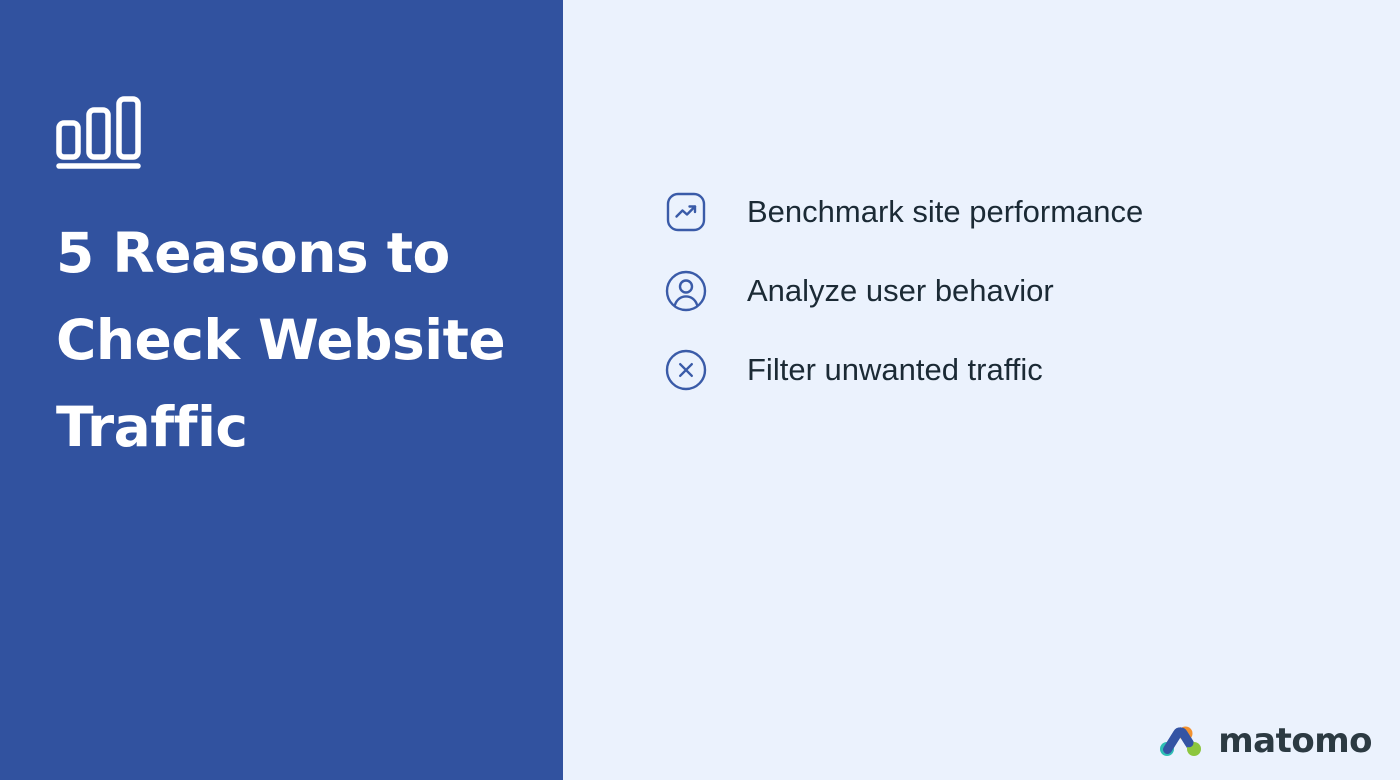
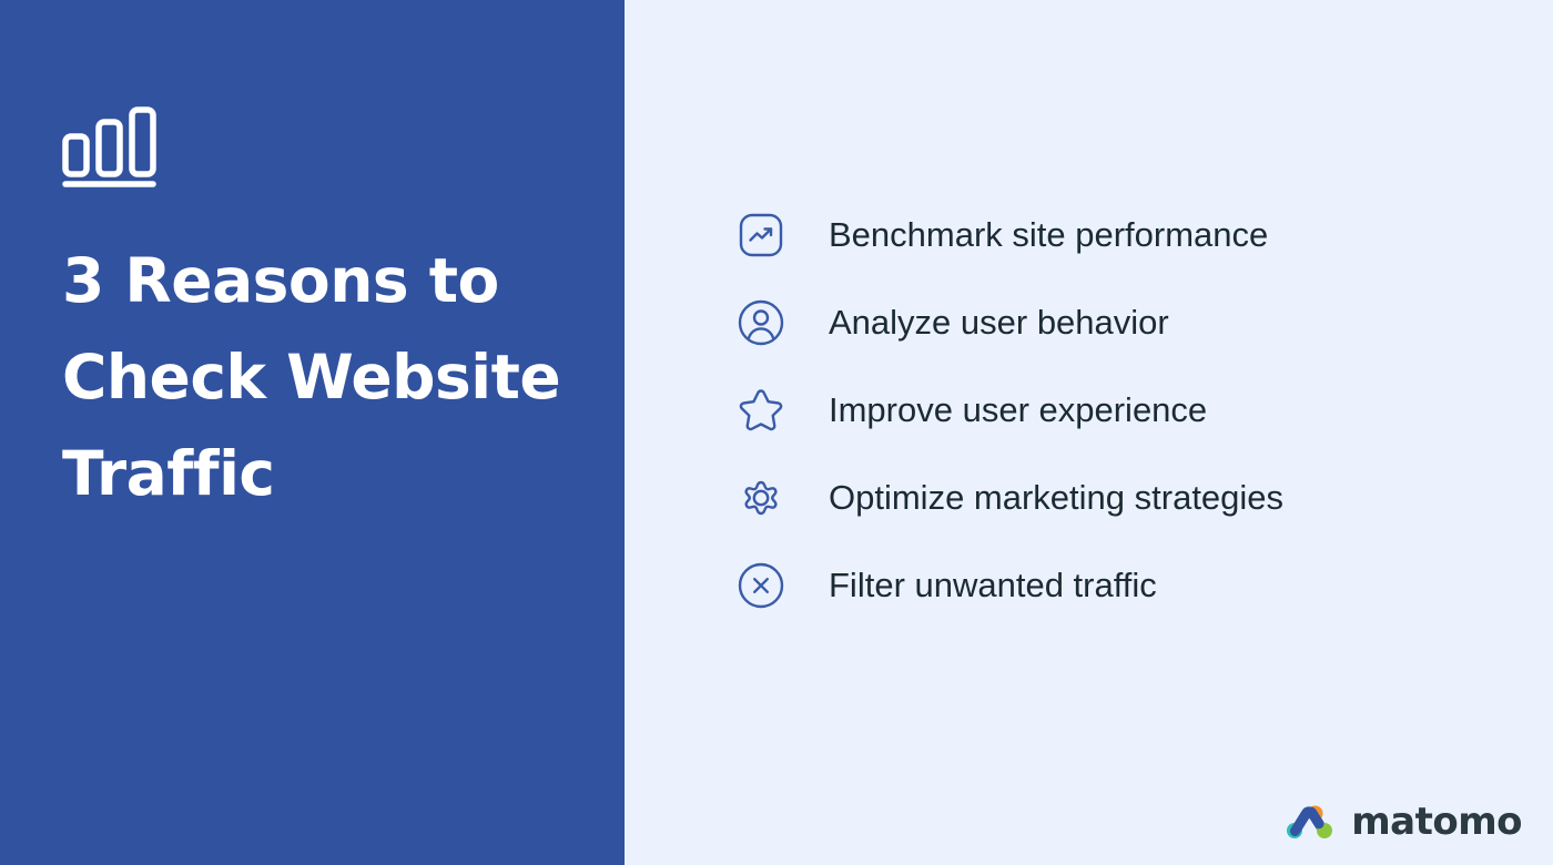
- 5 Reasons to Check Website Traffic
+ 3 Reasons to Check Website Traffic
  Benchmark site performance
  Analyze user behavior
+ Improve user experience
+ Optimize marketing strategies
  Filter unwanted traffic
  matomo
